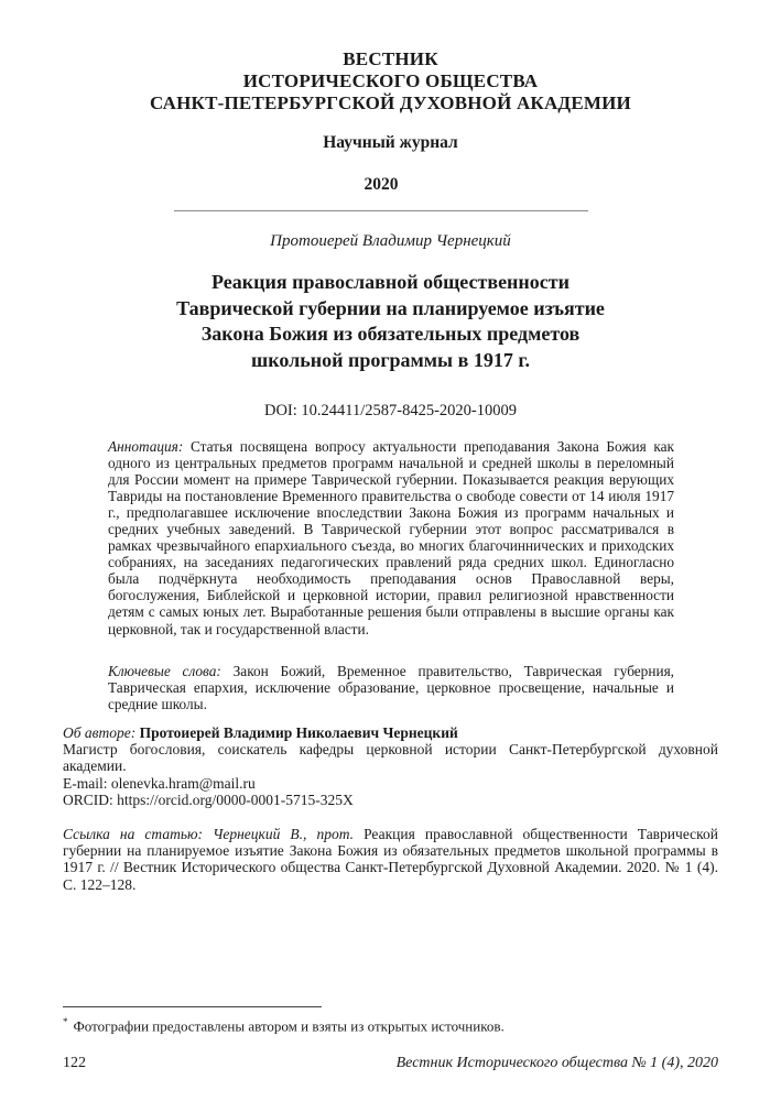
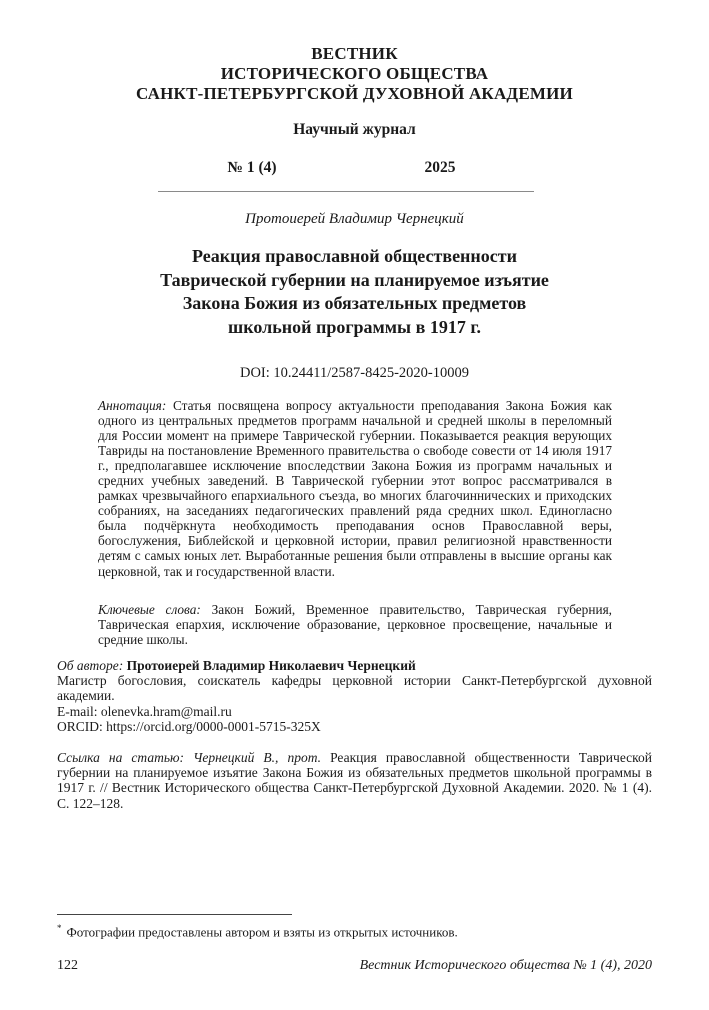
  ВЕСТНИК
  ИСТОРИЧЕСКОГО ОБЩЕСТВА
  САНКТ-ПЕТЕРБУРГСКОЙ ДУХОВНОЙ АКАДЕМИИ
  Научный журнал
+ № 1 (4)
- 2020
+ 2025
  Протоиерей Владимир Чернецкий
  Реакция православной общественности
  Таврической губернии на планируемое изъятие
  Закона Божия из обязательных предметов
  школьной программы в 1917 г.
  DOI: 10.24411/2587-8425-2020-10009
  Аннотация: Статья посвящена вопросу актуальности преподавания Закона Божия как одного из центральных предметов программ начальной и средней школы в переломный для России момент на примере Таврической губернии. Показывается реакция верующих Тавриды на постановление Временного правительства о свободе совести от 14 июля 1917 г., предполагавшее исключение впоследствии Закона Божия из программ начальных и средних учебных заведений. В Таврической губернии этот вопрос рассматривался в рамках чрезвычайного епархиального съезда, во многих благочиннических и приходских собраниях, на заседаниях педагогических правлений ряда средних школ. Единогласно была подчёркнута необходимость преподавания основ Православной веры, богослужения, Библейской и церковной истории, правил религиозной нравственности детям с самых юных лет. Выработанные решения были отправлены в высшие органы как церковной, так и государственной власти.
  Ключевые слова: Закон Божий, Временное правительство, Таврическая губерния, Таврическая епархия, исключение образование, церковное просвещение, начальные и средние школы.
  Об авторе: Протоиерей Владимир Николаевич Чернецкий
  Магистр богословия, соискатель кафедры церковной истории Санкт-Петербургской духовной академии.
  E-mail: olenevka.hram@mail.ru
  ORCID: https://orcid.org/0000-0001-5715-325X
  Ссылка на статью: Чернецкий В., прот. Реакция православной общественности Таврической губернии на планируемое изъятие Закона Божия из обязательных предметов школьной программы в 1917 г. // Вестник Исторического общества Санкт-Петербургской Духовной Академии. 2020. № 1 (4). С. 122–128.
  * Фотографии предоставлены автором и взяты из открытых источников.
  122
  Вестник Исторического общества № 1 (4), 2020
